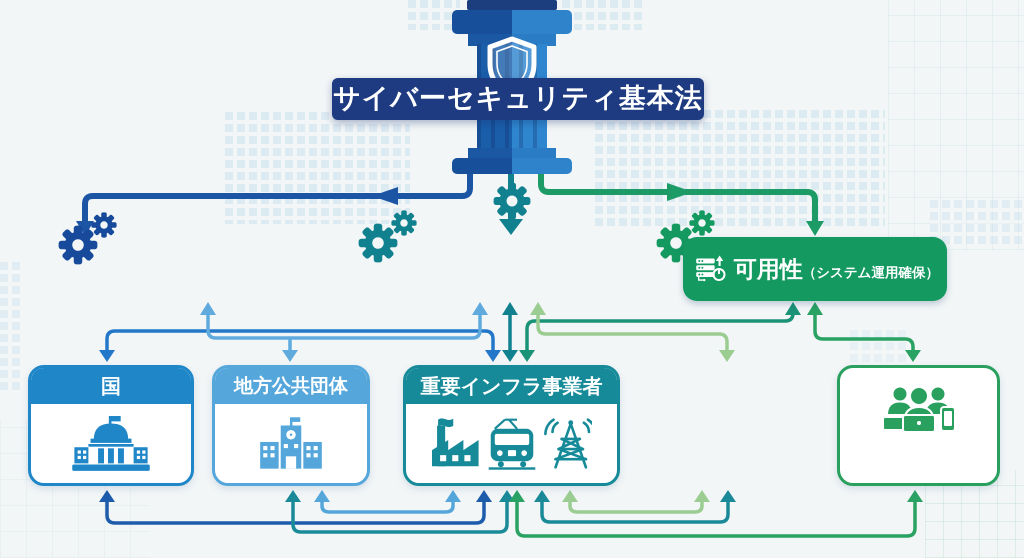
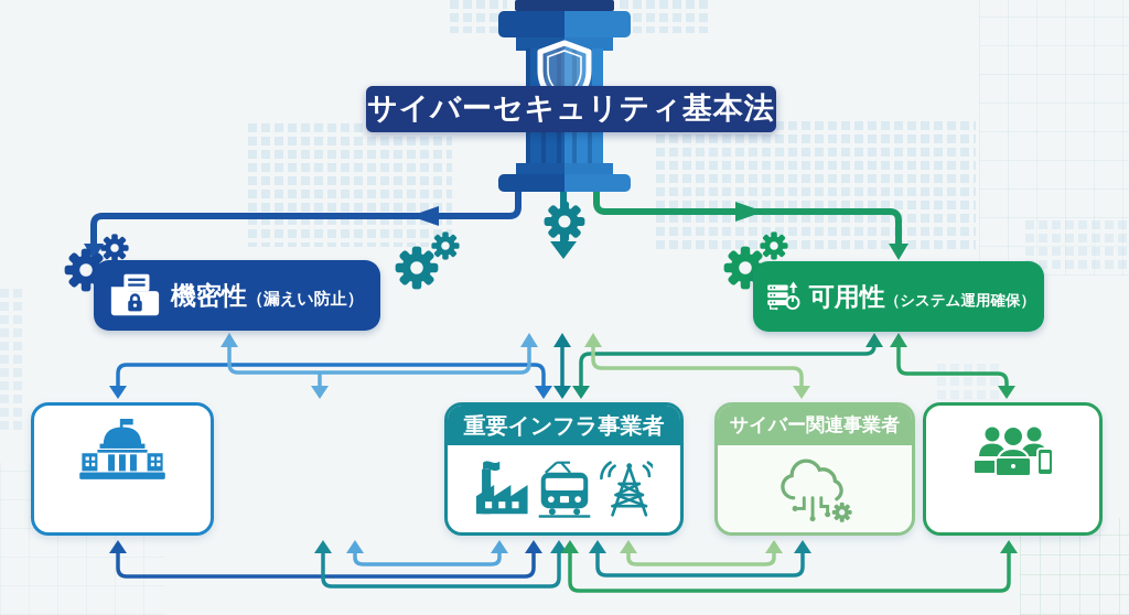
  サイバーセキュリティ基本法
+ 機密性（漏えい防止）
  可用性（システム運用確保）
- 国
- 地方公共団体
  重要インフラ事業者
+ サイバー関連事業者
